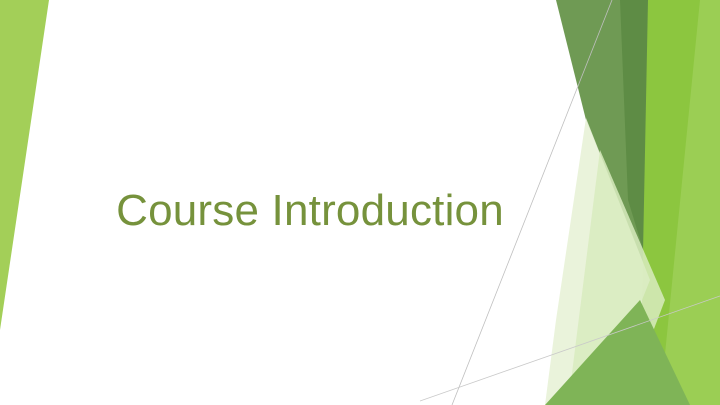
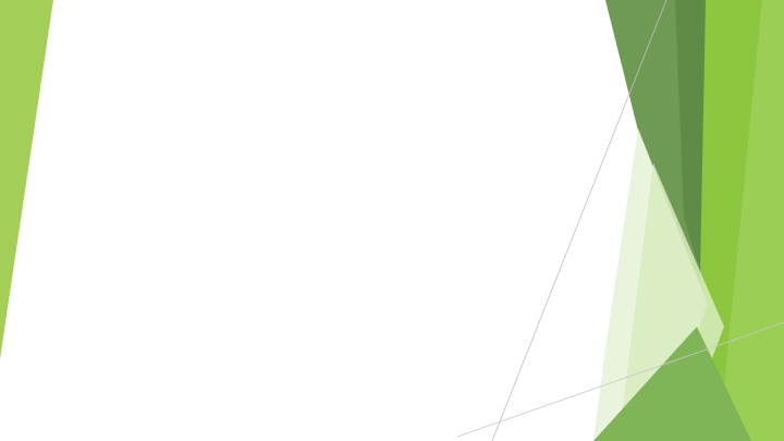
- Course Introduction
